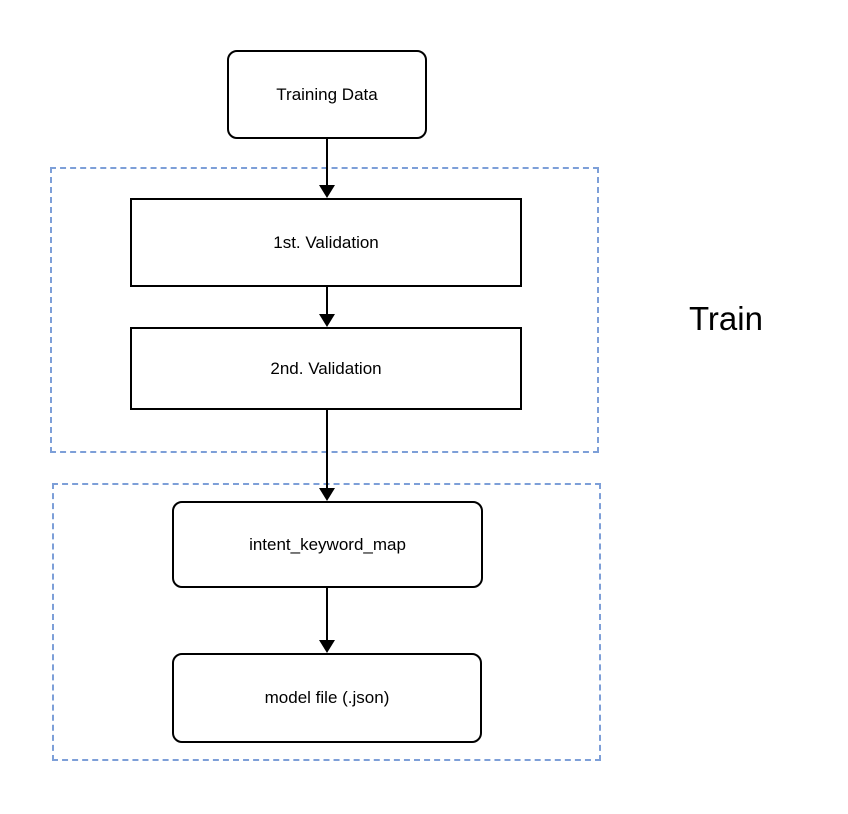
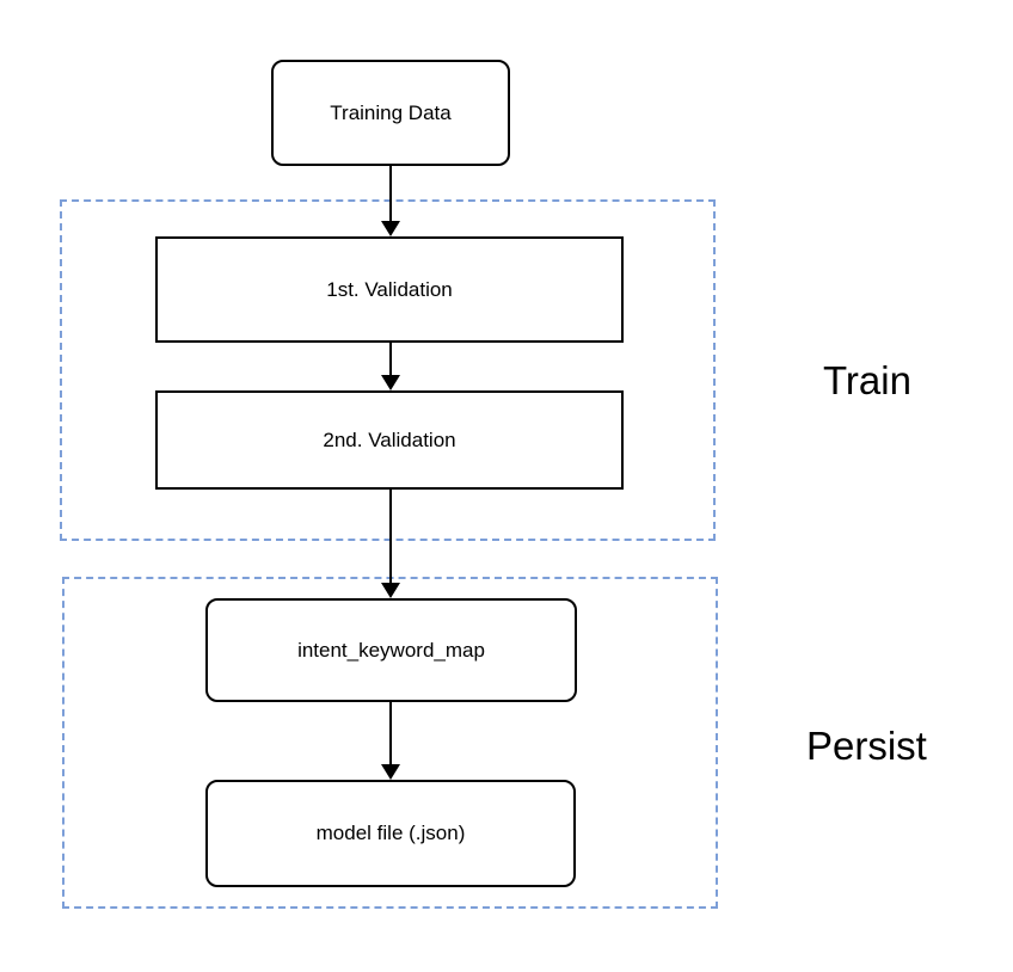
  Train
+ Persist
  Training Data
  1st. Validation
  2nd. Validation
  intent_keyword_map
  model file (.json)
